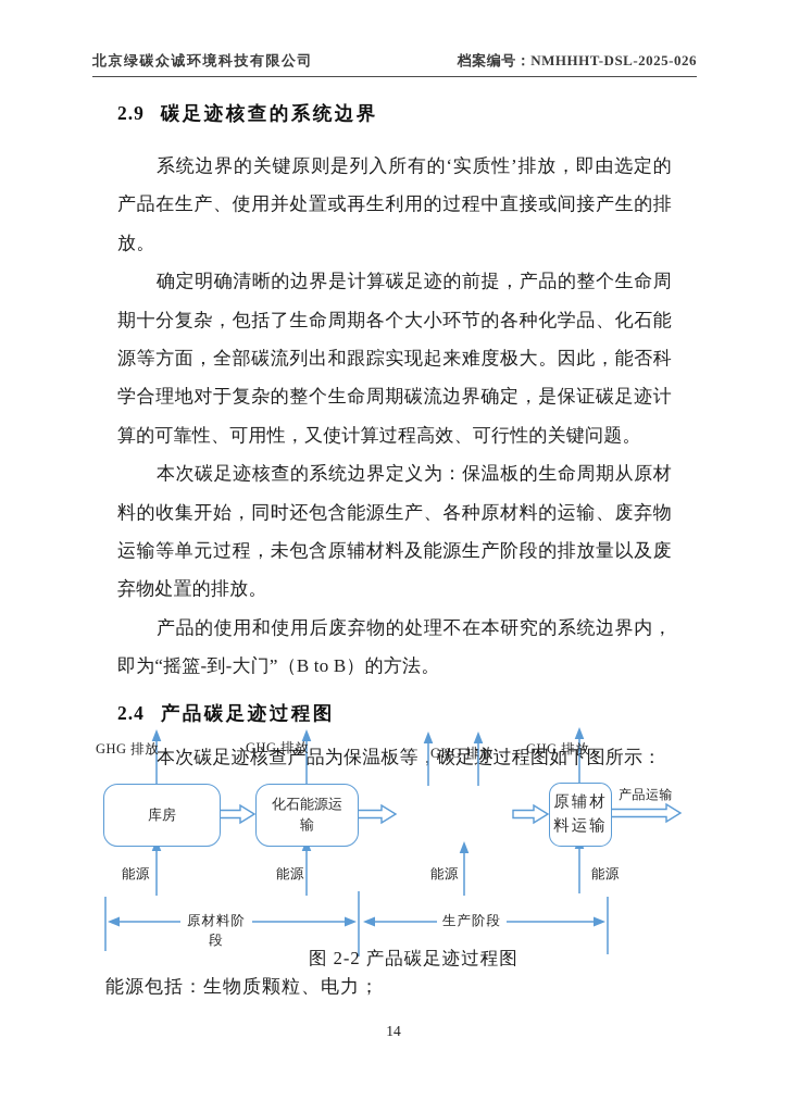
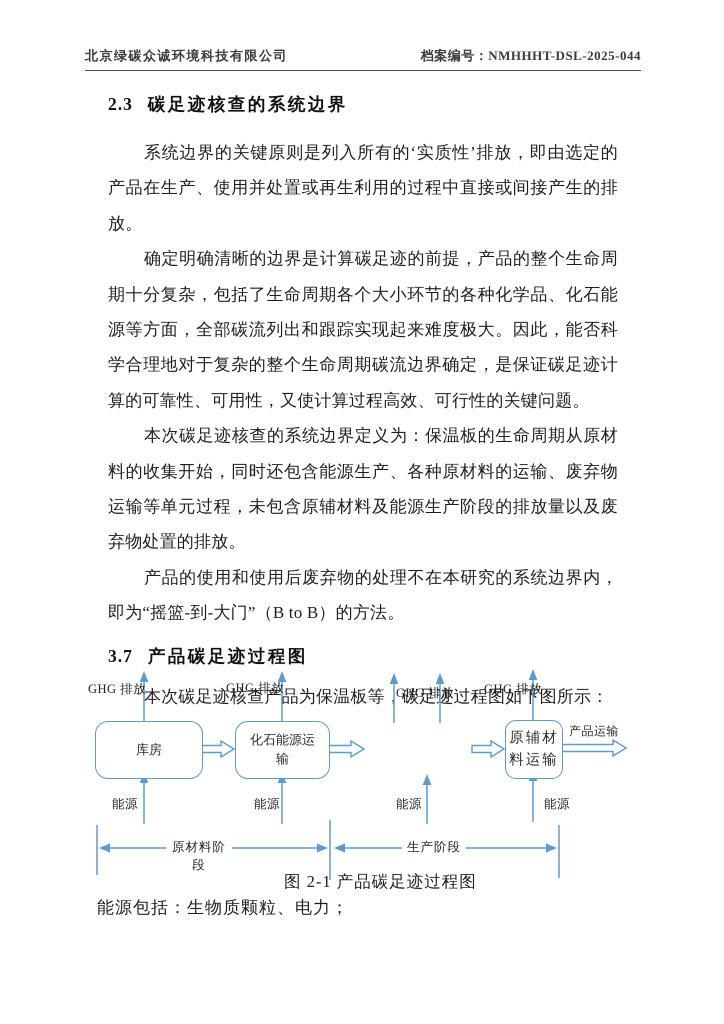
  北京绿碳众诚环境科技有限公司
- 档案编号：NMHHHT-DSL-2025-026
+ 档案编号：NMHHHT-DSL-2025-044
- 2.9 碳足迹核查的系统边界
+ 2.3 碳足迹核查的系统边界
  系统边界的关键原则是列入所有的‘实质性’排放，即由选定的产品在生产、使用并处置或再生利用的过程中直接或间接产生的排放。
  确定明确清晰的边界是计算碳足迹的前提，产品的整个生命周期十分复杂，包括了生命周期各个大小环节的各种化学品、化石能源等方面，全部碳流列出和跟踪实现起来难度极大。因此，能否科学合理地对于复杂的整个生命周期碳流边界确定，是保证碳足迹计算的可靠性、可用性，又使计算过程高效、可行性的关键问题。
  本次碳足迹核查的系统边界定义为：保温板的生命周期从原材料的收集开始，同时还包含能源生产、各种原材料的运输、废弃物运输等单元过程，未包含原辅材料及能源生产阶段的排放量以及废弃物处置的排放。
  产品的使用和使用后废弃物的处理不在本研究的系统边界内，即为“摇篮-到-大门”（B to B）的方法。
- 2.4 产品碳足迹过程图
+ 3.7 产品碳足迹过程图
  本次碳足迹核查产品为保温板等碳足迹过程图如下图所示：
  库房
  化石能源运输
  原辅材料运输
  GHG 排放
  GHG 排放
  GHG 排放
  GHG 排放
  能源
  能源
  能源
  能源
  产品运输
  原材料阶段
  生产阶段
- 图 2-2 产品碳足迹过程图
+ 图 2-1 产品碳足迹过程图
  能源包括：生物质颗粒、电力；
- 14
